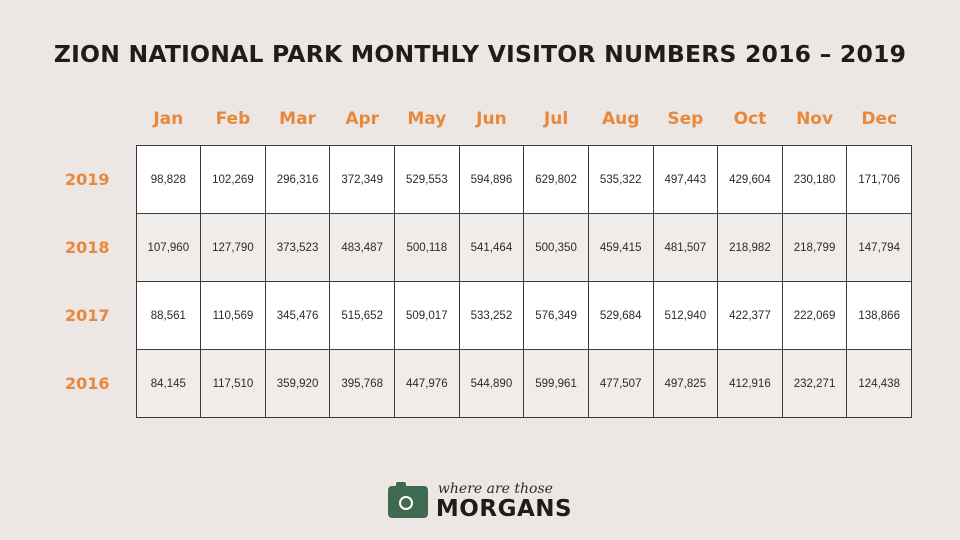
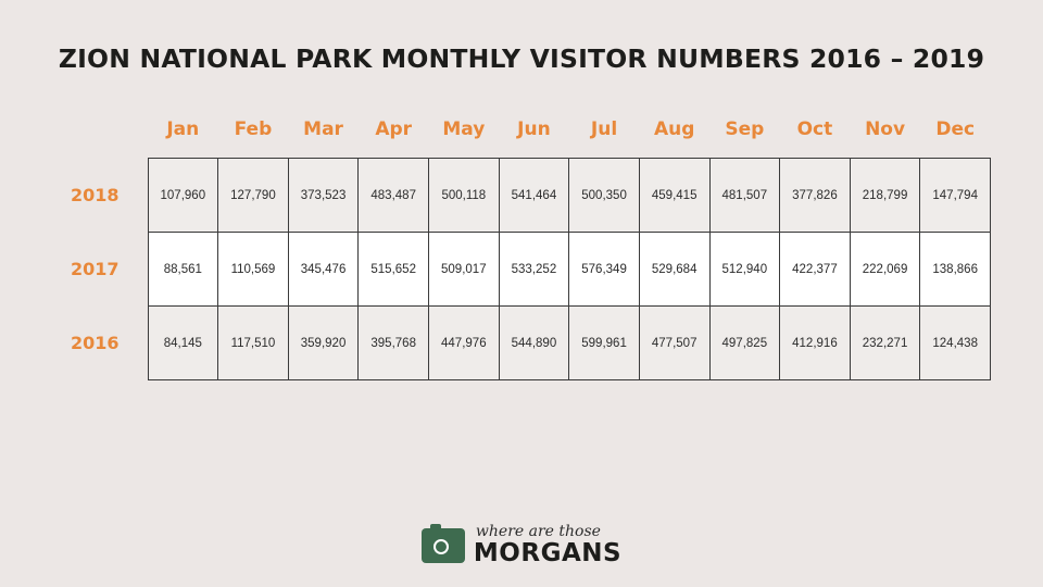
  ZION NATIONAL PARK MONTHLY VISITOR NUMBERS 2016 – 2019
  	Jan	Feb	Mar	Apr	May	Jun	Jul	Aug	Sep	Oct	Nov	Dec
- 2019	98,828	102,269	296,316	372,349	529,553	594,896	629,802	535,322	497,443	429,604	230,180	171,706
- 2018	107,960	127,790	373,523	483,487	500,118	541,464	500,350	459,415	481,507	218,982	218,799	147,794
+ 2018	107,960	127,790	373,523	483,487	500,118	541,464	500,350	459,415	481,507	377,826	218,799	147,794
  2017	88,561	110,569	345,476	515,652	509,017	533,252	576,349	529,684	512,940	422,377	222,069	138,866
  2016	84,145	117,510	359,920	395,768	447,976	544,890	599,961	477,507	497,825	412,916	232,271	124,438
  where are those
  MORGANS
